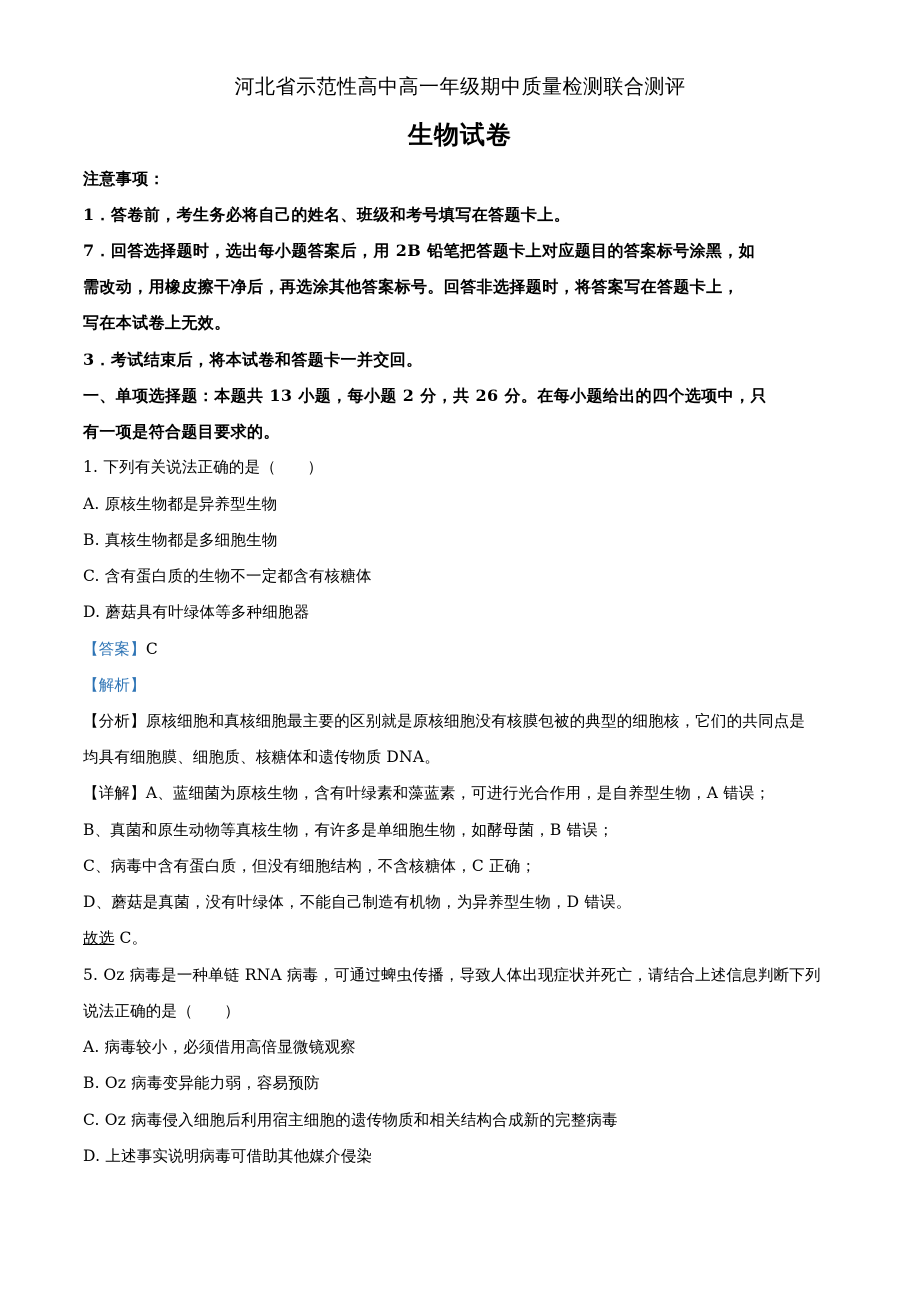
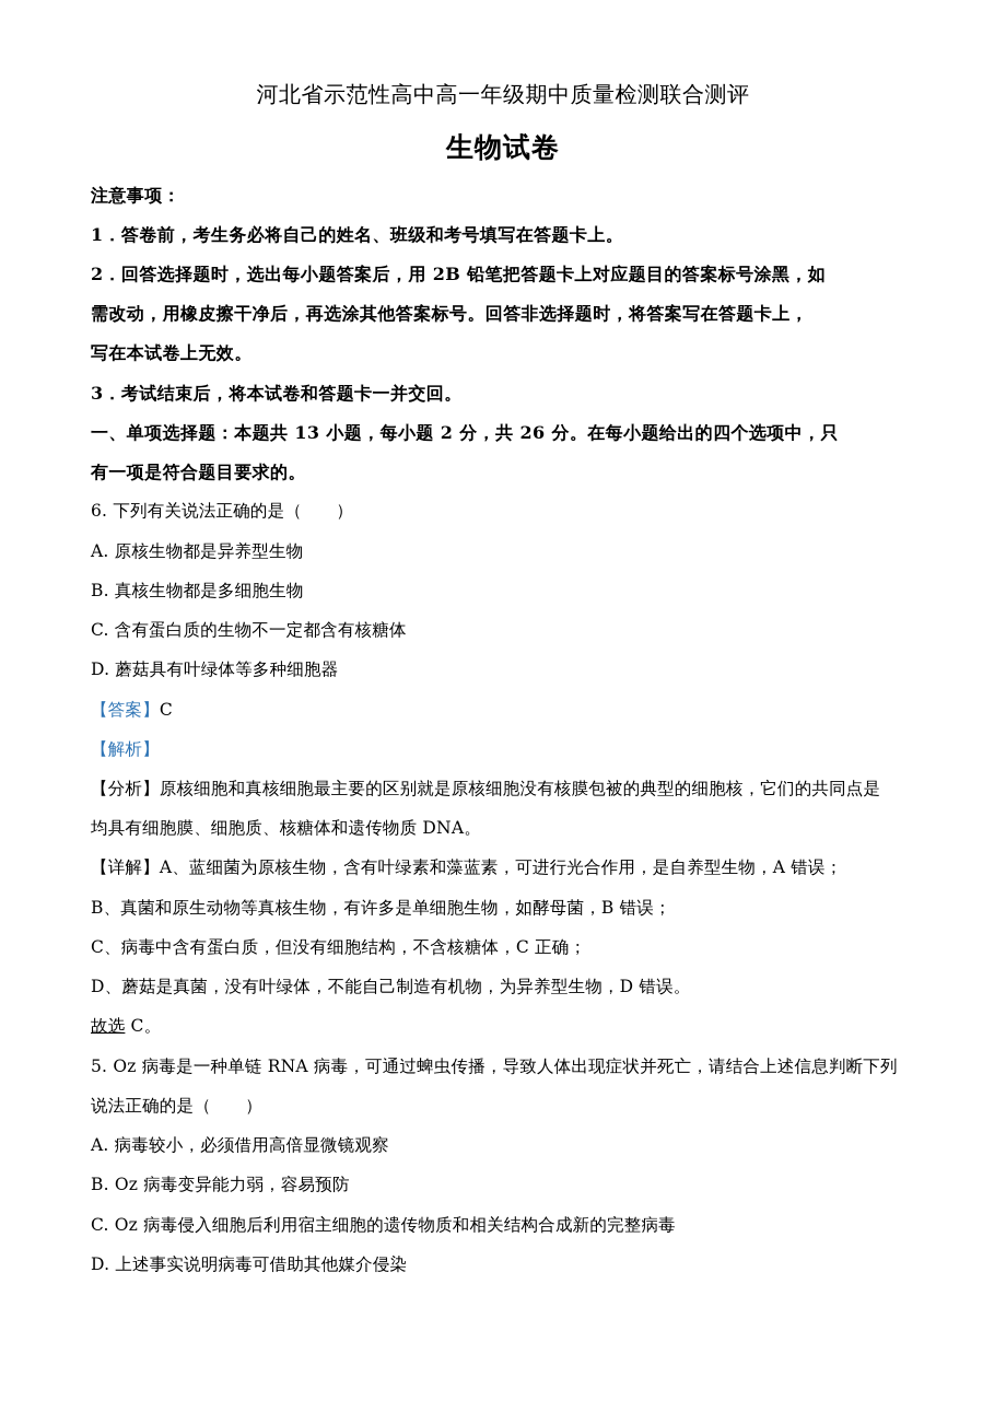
  河北省示范性高中高一年级期中质量检测联合测评
  生物试卷
  注意事项：
  1．答卷前，考生务必将自己的姓名、班级和考号填写在答题卡上。
- 7．回答选择题时，选出每小题答案后，用 2B 铅笔把答题卡上对应题目的答案标号涂黑，如
+ 2．回答选择题时，选出每小题答案后，用 2B 铅笔把答题卡上对应题目的答案标号涂黑，如
  需改动，用橡皮擦干净后，再选涂其他答案标号。回答非选择题时，将答案写在答题卡上，
  写在本试卷上无效。
  3．考试结束后，将本试卷和答题卡一并交回。
  一、单项选择题：本题共 13 小题，每小题 2 分，共 26 分。在每小题给出的四个选项中，只
  有一项是符合题目要求的。
- 1. 下列有关说法正确的是（ ）
+ 6. 下列有关说法正确的是（ ）
  A. 原核生物都是异养型生物
  B. 真核生物都是多细胞生物
  C. 含有蛋白质的生物不一定都含有核糖体
  D. 蘑菇具有叶绿体等多种细胞器
  【答案】C
  【解析】
  【分析】原核细胞和真核细胞最主要的区别就是原核细胞没有核膜包被的典型的细胞核，它们的共同点是
  均具有细胞膜、细胞质、核糖体和遗传物质 DNA。
  【详解】A、蓝细菌为原核生物，含有叶绿素和藻蓝素，可进行光合作用，是自养型生物，A 错误；
  B、真菌和原生动物等真核生物，有许多是单细胞生物，如酵母菌，B 错误；
  C、病毒中含有蛋白质，但没有细胞结构，不含核糖体，C 正确；
  D、蘑菇是真菌，没有叶绿体，不能自己制造有机物，为异养型生物，D 错误。
  故选 C。
  5. Oz 病毒是一种单链 RNA 病毒，可通过蜱虫传播，导致人体出现症状并死亡，请结合上述信息判断下列
  说法正确的是（ ）
  A. 病毒较小，必须借用高倍显微镜观察
  B. Oz 病毒变异能力弱，容易预防
  C. Oz 病毒侵入细胞后利用宿主细胞的遗传物质和相关结构合成新的完整病毒
  D. 上述事实说明病毒可借助其他媒介侵染
